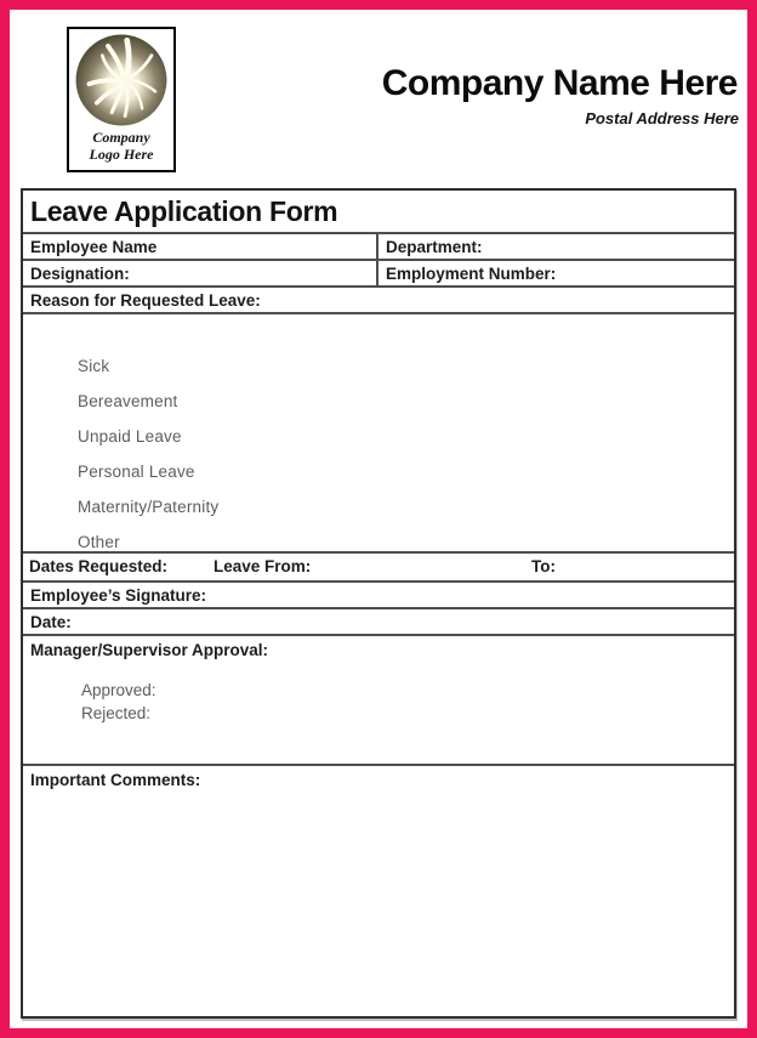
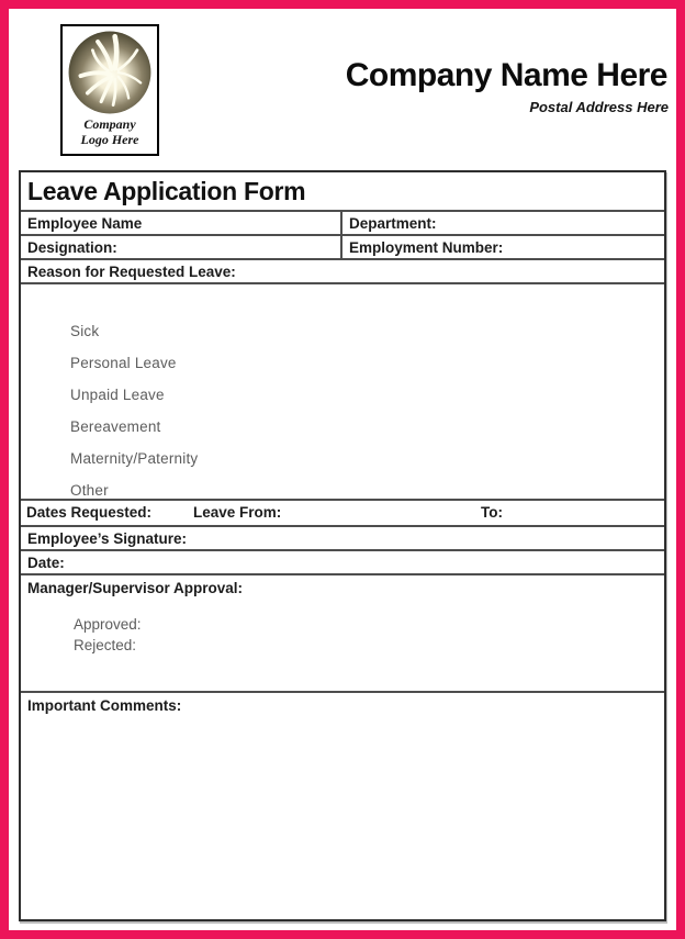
  Company
  Logo Here
  Company Name Here
  Postal Address Here
  Leave Application Form
  Employee Name
  Department:
  Designation:
  Employment Number:
  Reason for Requested Leave:
  Sick
- Bereavement
+ Personal Leave
  Unpaid Leave
- Personal Leave
+ Bereavement
  Maternity/Paternity
  Other
  Dates Requested:
  Leave From:
  To:
  Employee’s Signature:
  Date:
  Manager/Supervisor Approval:
  Approved:
  Rejected:
  Important Comments:
